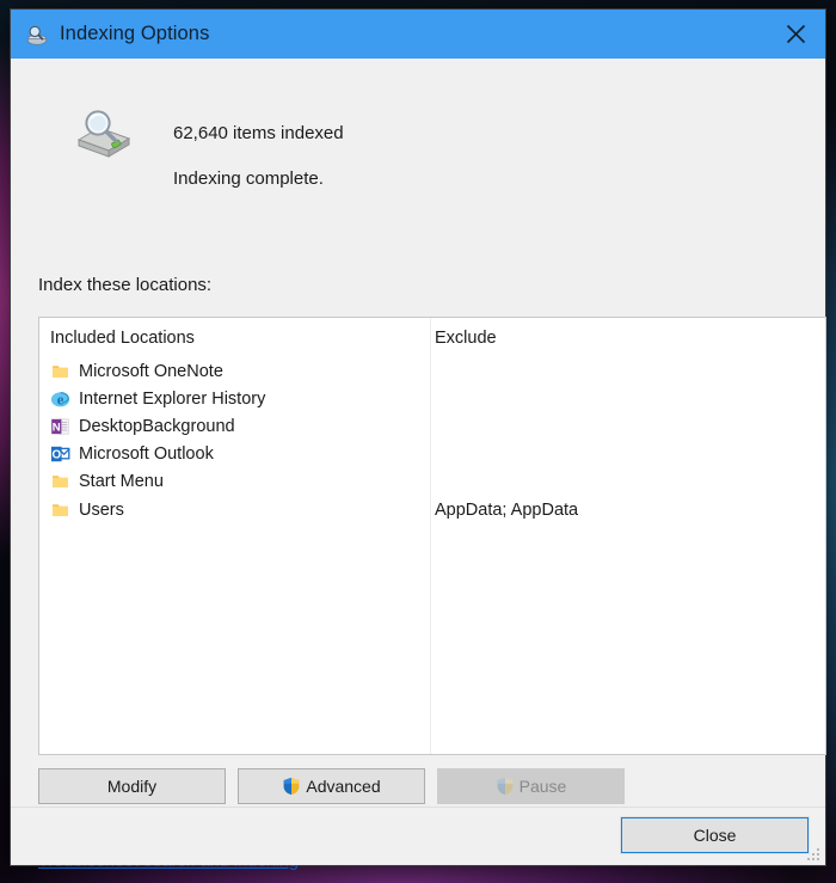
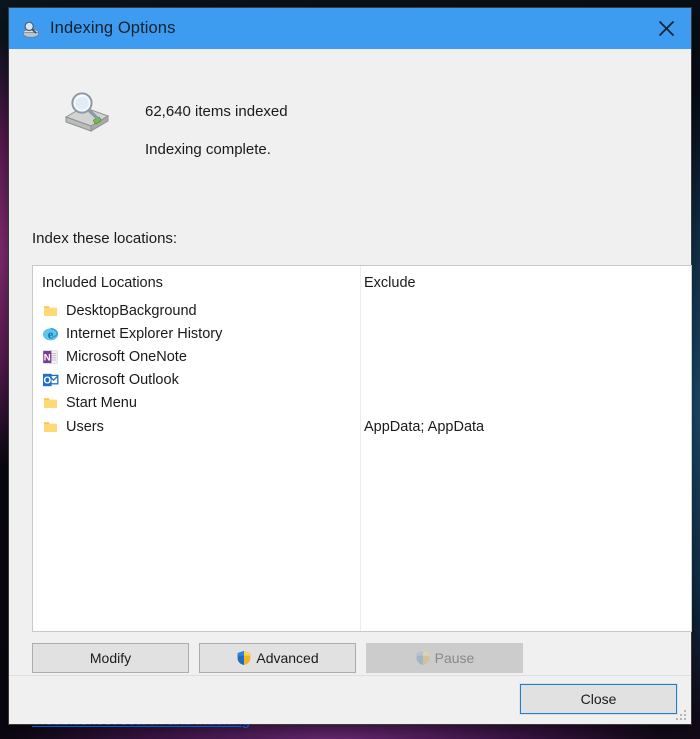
  Indexing Options
  62,640 items indexed
  Indexing complete.
  Index these locations:
  Included Locations
  Exclude
- Microsoft OneNote
+ DesktopBackground
  e
  Internet Explorer History
  N
- DesktopBackground
+ Microsoft OneNote
  O
  Microsoft Outlook
  Start Menu
  Users
  AppData; AppData
  Modify
  Advanced
  Pause
  Close
